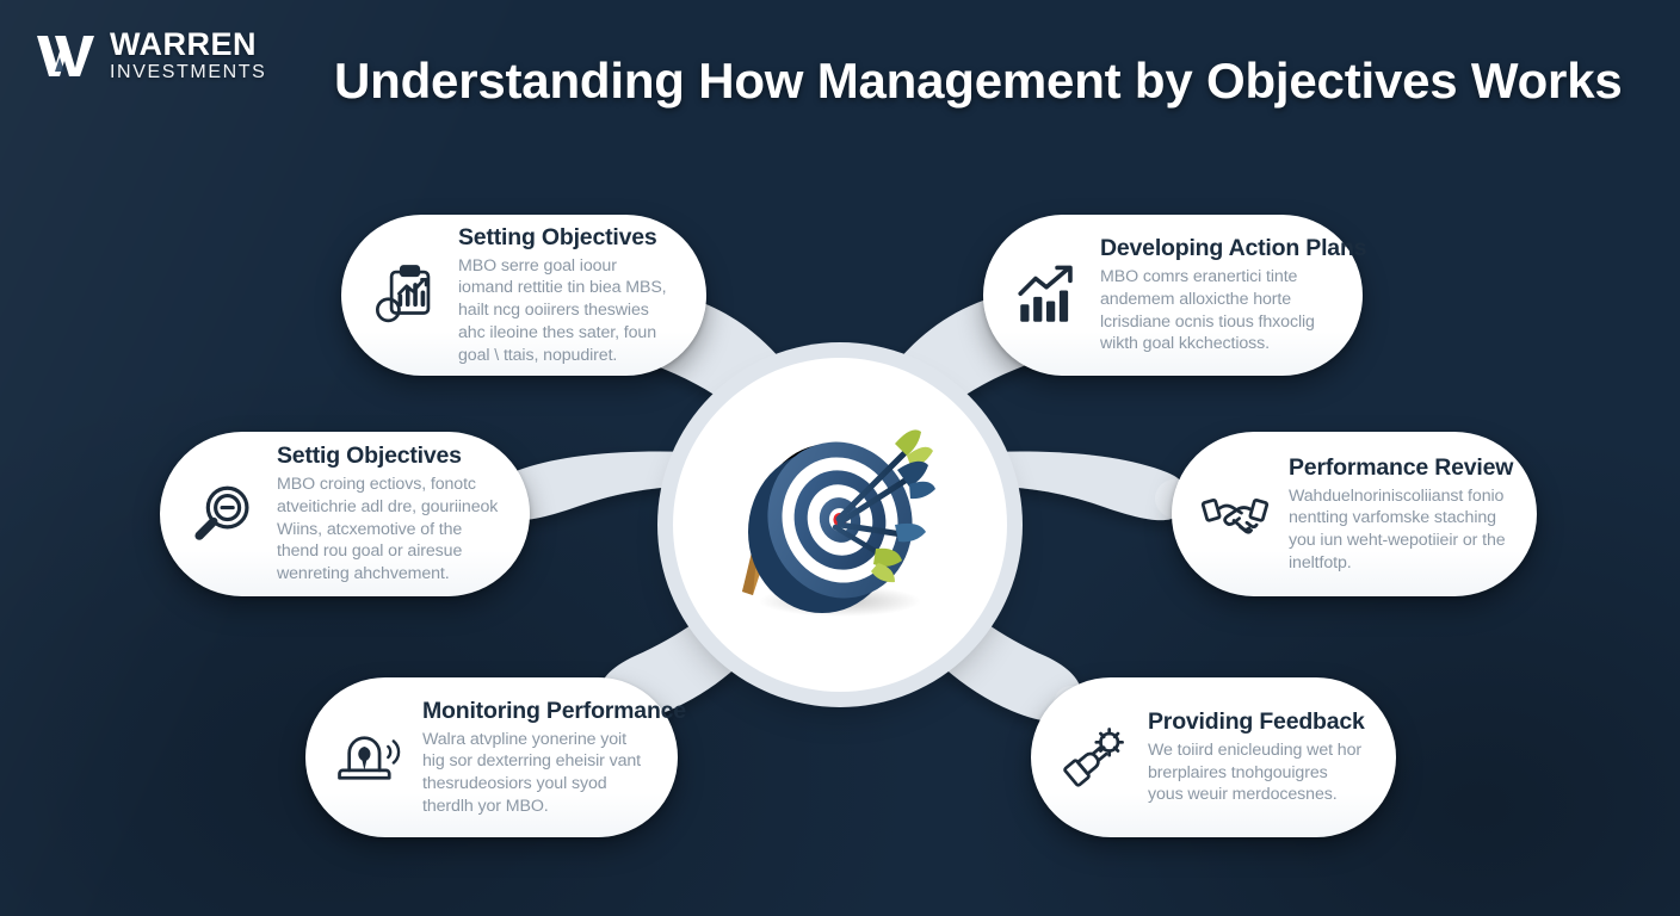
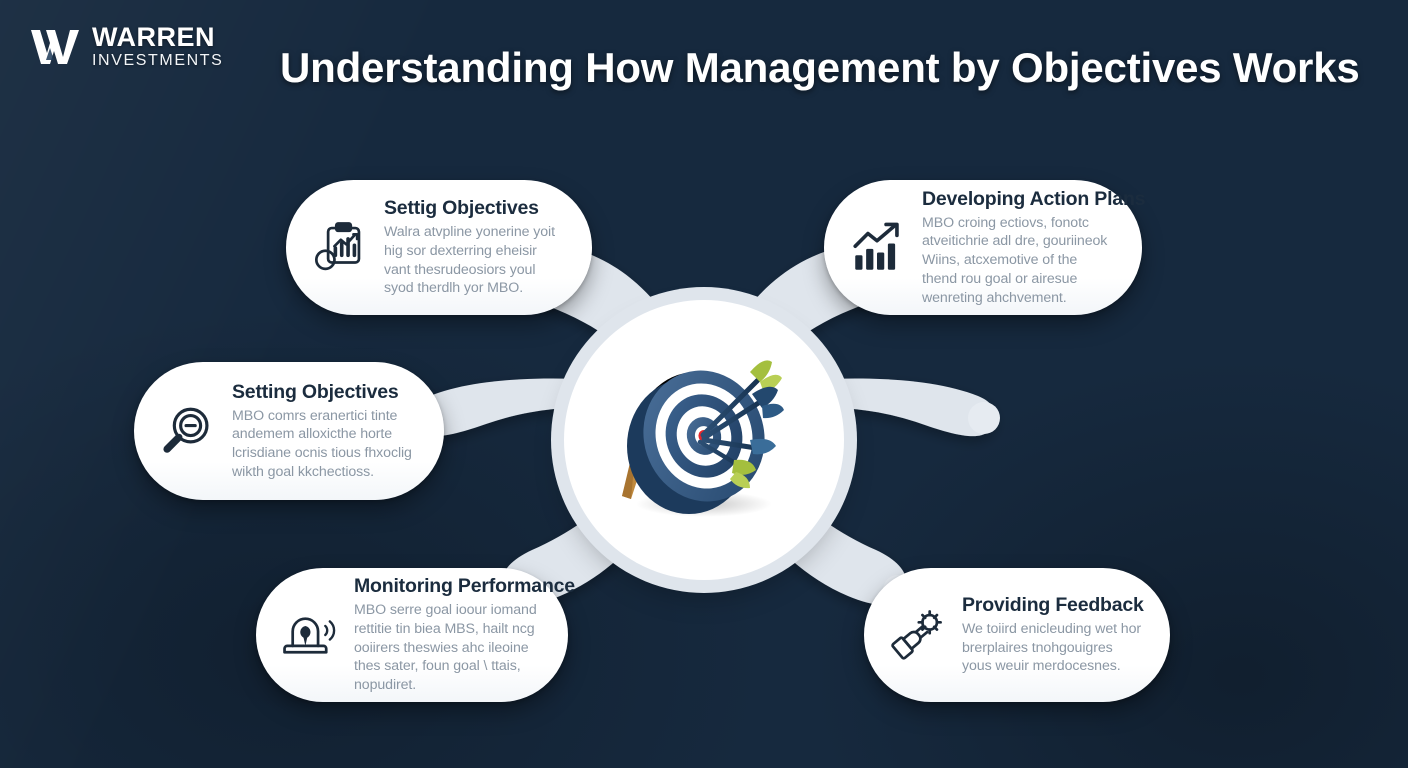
  WARREN
  INVESTMENTS
  Understanding How Management by Objectives Works
- Setting Objectives
+ Settig Objectives
- MBO serre goal ioour iomand rettitie tin biea MBS, hailt ncg ooiirers theswies ahc ileoine thes sater, foun goal \ ttais, nopudiret.
+ Walra atvpline yonerine yoit hig sor dexterring eheisir vant thesrudeosiors youl syod therdlh yor MBO.
  Developing Action Plans
- MBO comrs eranertici tinte andemem alloxicthe horte lcrisdiane ocnis tious fhxoclig wikth goal kkchectioss.
+ MBO croing ectiovs, fonotc atveitichrie adl dre, gouriineok Wiins, atcxemotive of the thend rou goal or airesue wenreting ahchvement.
- Settig Objectives
+ Setting Objectives
- MBO croing ectiovs, fonotc atveitichrie adl dre, gouriineok Wiins, atcxemotive of the thend rou goal or airesue wenreting ahchvement.
+ MBO comrs eranertici tinte andemem alloxicthe horte lcrisdiane ocnis tious fhxoclig wikth goal kkchectioss.
- Performance Review
- Wahduelnoriniscoliianst fonio nentting varfomske staching you iun weht-wepotiieir or the ineltfotp.
  Monitoring Performance
- Walra atvpline yonerine yoit hig sor dexterring eheisir vant thesrudeosiors youl syod therdlh yor MBO.
+ MBO serre goal ioour iomand rettitie tin biea MBS, hailt ncg ooiirers theswies ahc ileoine thes sater, foun goal \ ttais, nopudiret.
  Providing Feedback
  We toiird enicleuding wet hor brerplaires tnohgouigres yous weuir merdocesnes.
